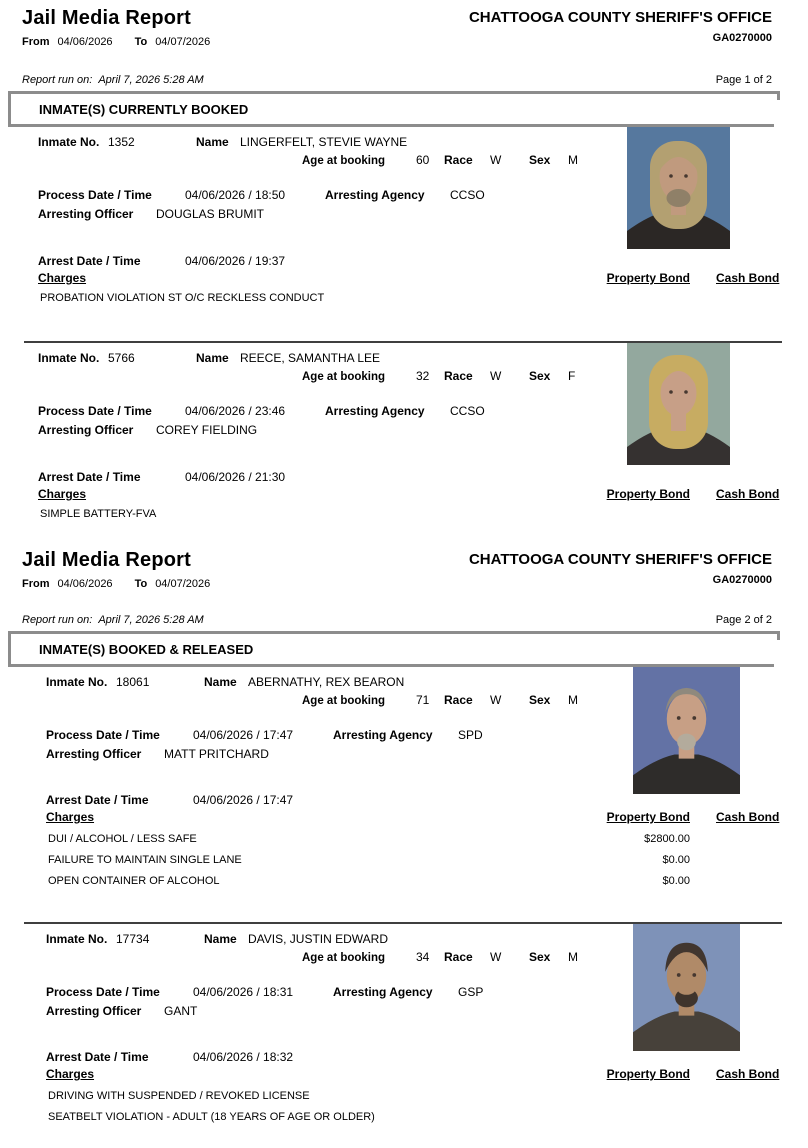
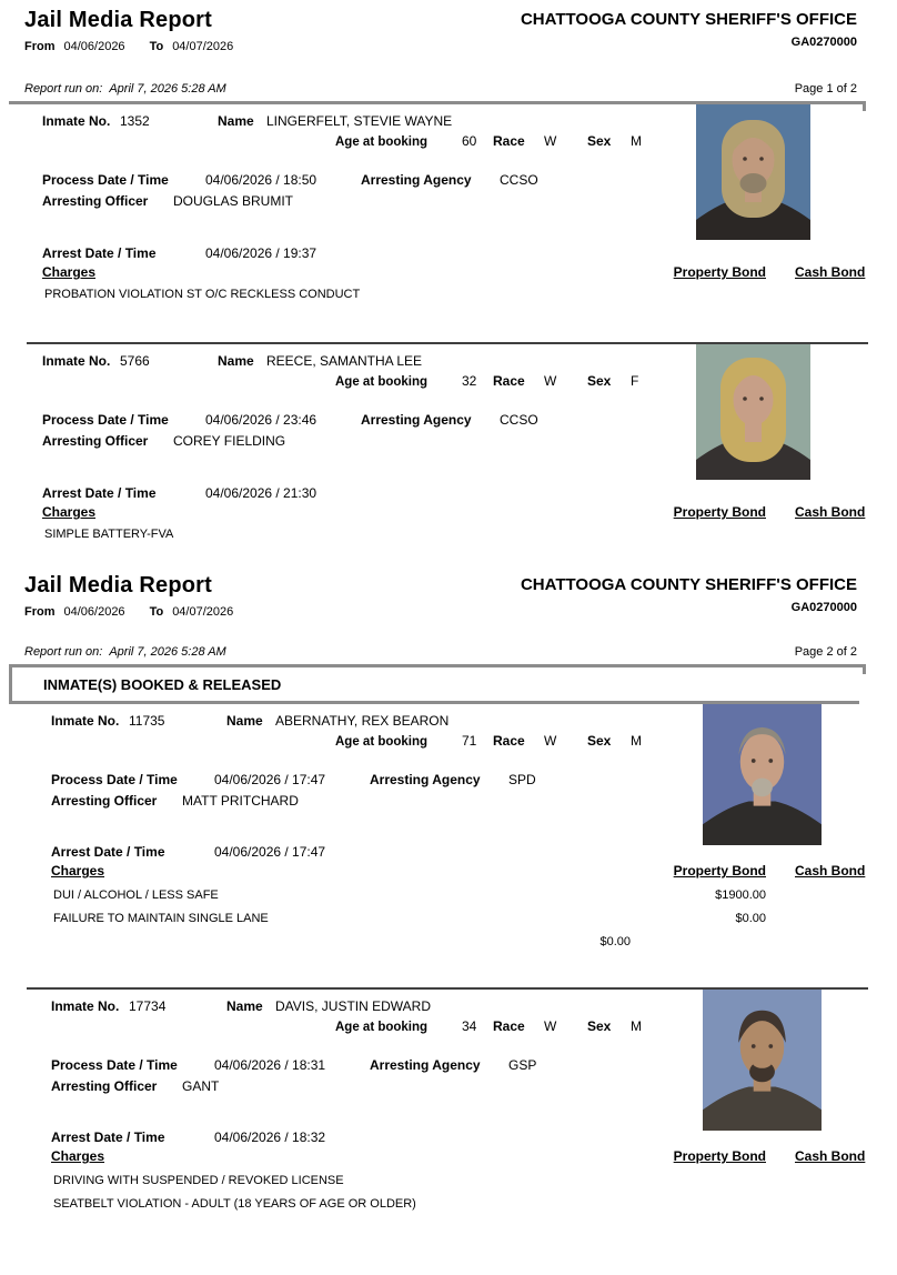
  Jail Media Report
  From
  04/06/2026
  To
  04/07/2026
  CHATTOOGA COUNTY SHERIFF'S OFFICE
  GA0270000
  Report run on:
  April 7, 2026 5:28 AM
  Page 1 of 2
- INMATE(S) CURRENTLY BOOKED
  Inmate No.
  1352
  Name
  LINGERFELT, STEVIE WAYNE
  Age at booking
  60
  Race
  W
  Sex
  M
  Process Date / Time
  04/06/2026 / 18:50
  Arresting Agency
  CCSO
  Arresting Officer
  DOUGLAS BRUMIT
  Arrest Date / Time
  04/06/2026 / 19:37
  Charges
  Property Bond
  Cash Bond
  PROBATION VIOLATION ST O/C RECKLESS CONDUCT
  Inmate No.
  5766
  Name
  REECE, SAMANTHA LEE
  Age at booking
  32
  Race
  W
  Sex
  F
  Process Date / Time
  04/06/2026 / 23:46
  Arresting Agency
  CCSO
  Arresting Officer
  COREY FIELDING
  Arrest Date / Time
  04/06/2026 / 21:30
  Charges
  Property Bond
  Cash Bond
  SIMPLE BATTERY-FVA
  Jail Media Report
  From
  04/06/2026
  To
  04/07/2026
  CHATTOOGA COUNTY SHERIFF'S OFFICE
  GA0270000
  Report run on:
  April 7, 2026 5:28 AM
  Page 2 of 2
  INMATE(S) BOOKED & RELEASED
  Inmate No.
- 18061
+ 11735
  Name
  ABERNATHY, REX BEARON
  Age at booking
  71
  Race
  W
  Sex
  M
  Process Date / Time
  04/06/2026 / 17:47
  Arresting Agency
  SPD
  Arresting Officer
  MATT PRITCHARD
  Arrest Date / Time
  04/06/2026 / 17:47
  Charges
  Property Bond
  Cash Bond
  DUI / ALCOHOL / LESS SAFE
- $2800.00
+ $1900.00
  FAILURE TO MAINTAIN SINGLE LANE
  $0.00
- OPEN CONTAINER OF ALCOHOL
  $0.00
  Inmate No.
  17734
  Name
  DAVIS, JUSTIN EDWARD
  Age at booking
  34
  Race
  W
  Sex
  M
  Process Date / Time
  04/06/2026 / 18:31
  Arresting Agency
  GSP
  Arresting Officer
  GANT
  Arrest Date / Time
  04/06/2026 / 18:32
  Charges
  Property Bond
  Cash Bond
  DRIVING WITH SUSPENDED / REVOKED LICENSE
  SEATBELT VIOLATION - ADULT (18 YEARS OF AGE OR OLDER)
